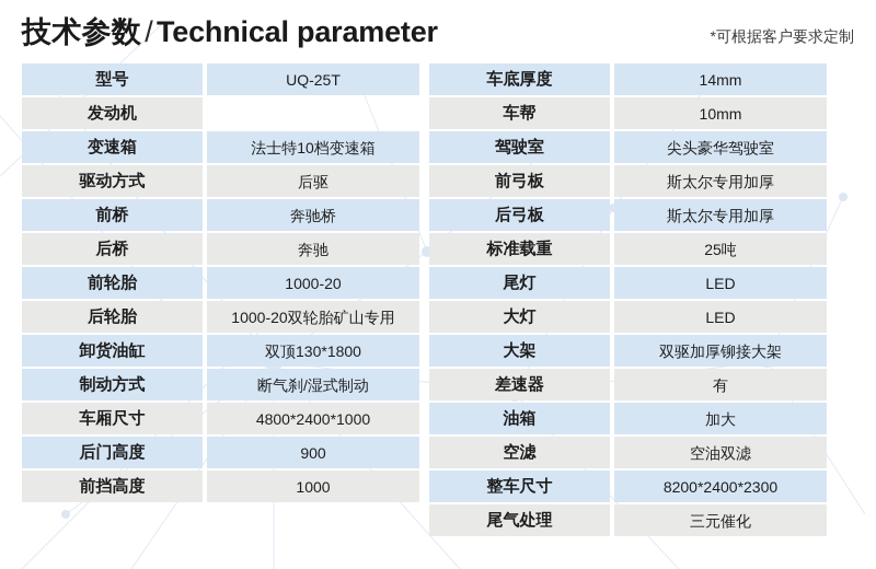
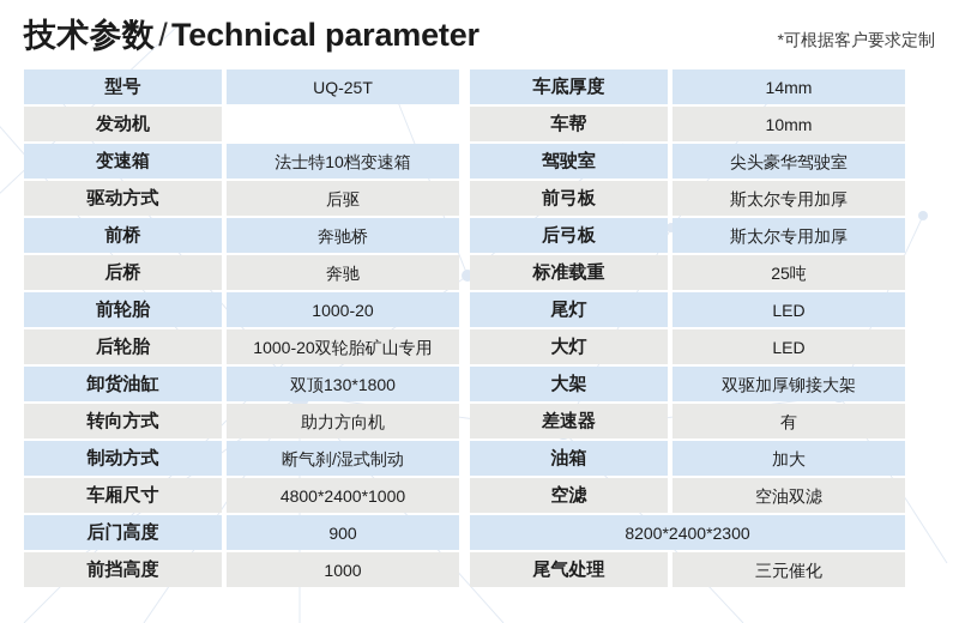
  技术参数/Technical parameter
  *可根据客户要求定制
  型号
  UQ-25T
  发动机
  变速箱
  法士特10档变速箱
  驱动方式
  后驱
  前桥
  奔驰桥
  后桥
  奔驰
  前轮胎
  1000-20
  后轮胎
  1000-20双轮胎矿山专用
  卸货油缸
  双顶130*1800
+ 转向方式
+ 助力方向机
  制动方式
  断气刹/湿式制动
  车厢尺寸
  4800*2400*1000
  后门高度
  900
  前挡高度
  1000
  车底厚度
  14mm
  车帮
  10mm
  驾驶室
  尖头豪华驾驶室
  前弓板
  斯太尔专用加厚
  后弓板
  斯太尔专用加厚
  标准载重
  25吨
  尾灯
  LED
  大灯
  LED
  大架
  双驱加厚铆接大架
  差速器
  有
  油箱
  加大
  空滤
  空油双滤
- 整车尺寸
  8200*2400*2300
  尾气处理
  三元催化
